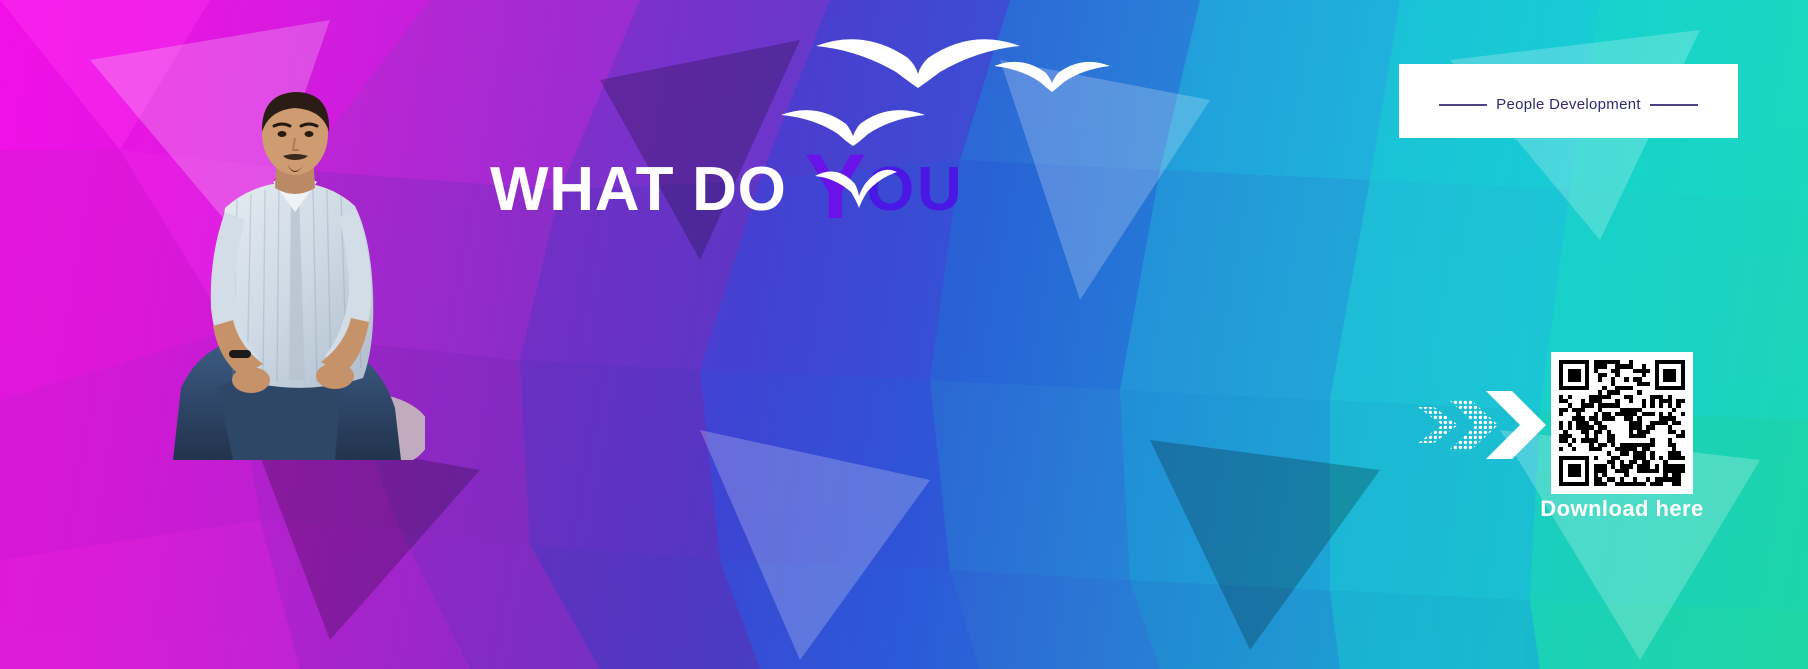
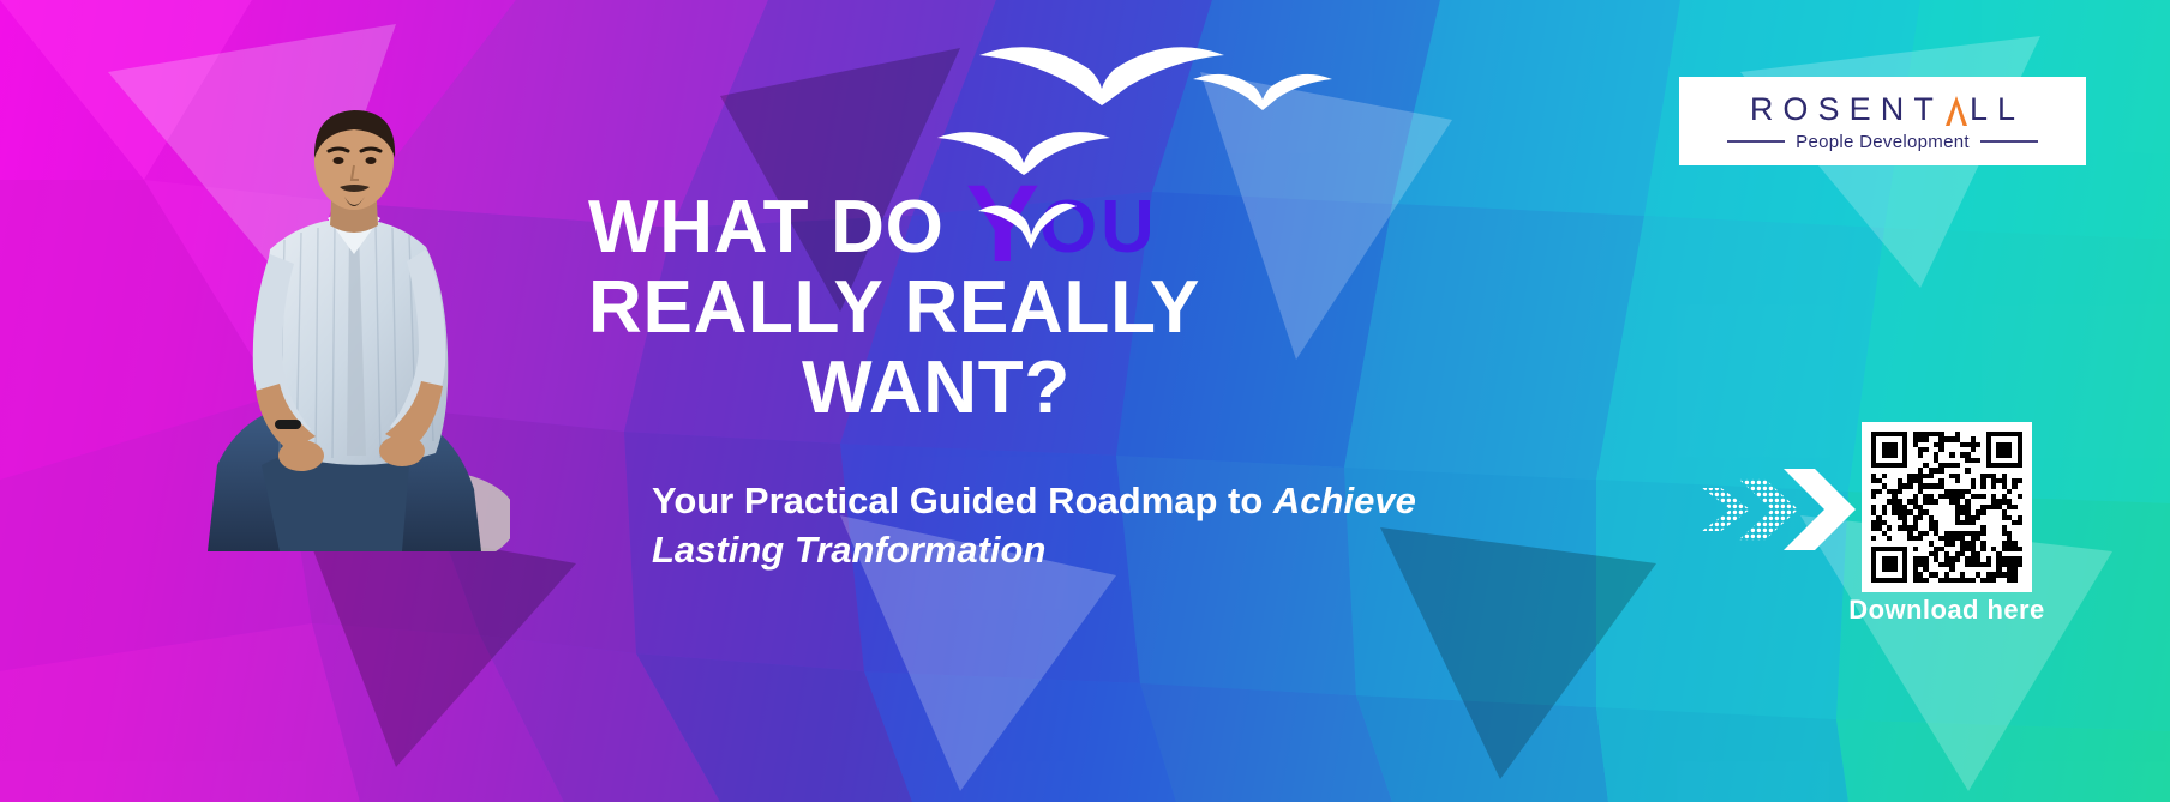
  WHAT DO Y OU
+ REALLY REALLY
+ WANT?
+ Your Practical Guided Roadmap to Achieve Lasting Tranformation
+ ROSENT
+ LL
  People Development
  Download here
